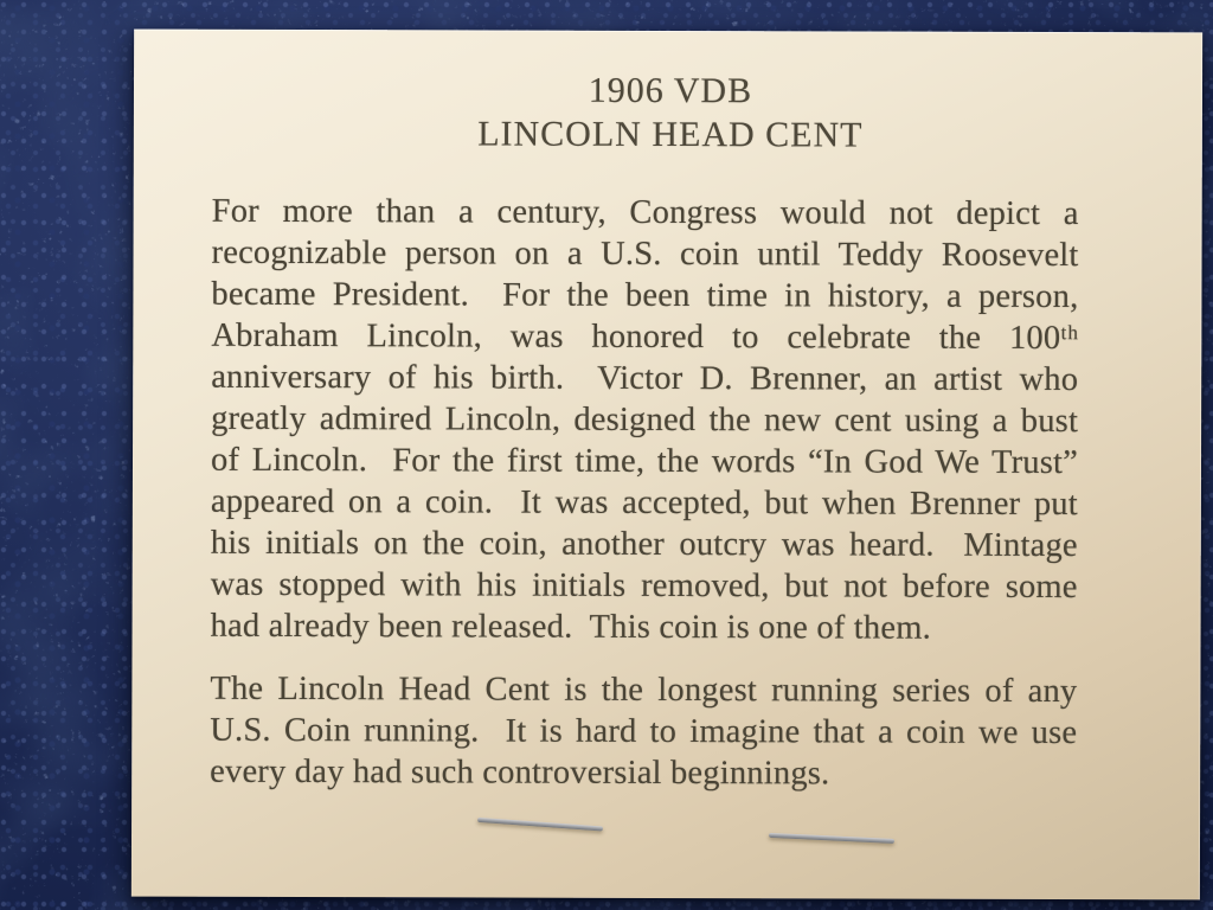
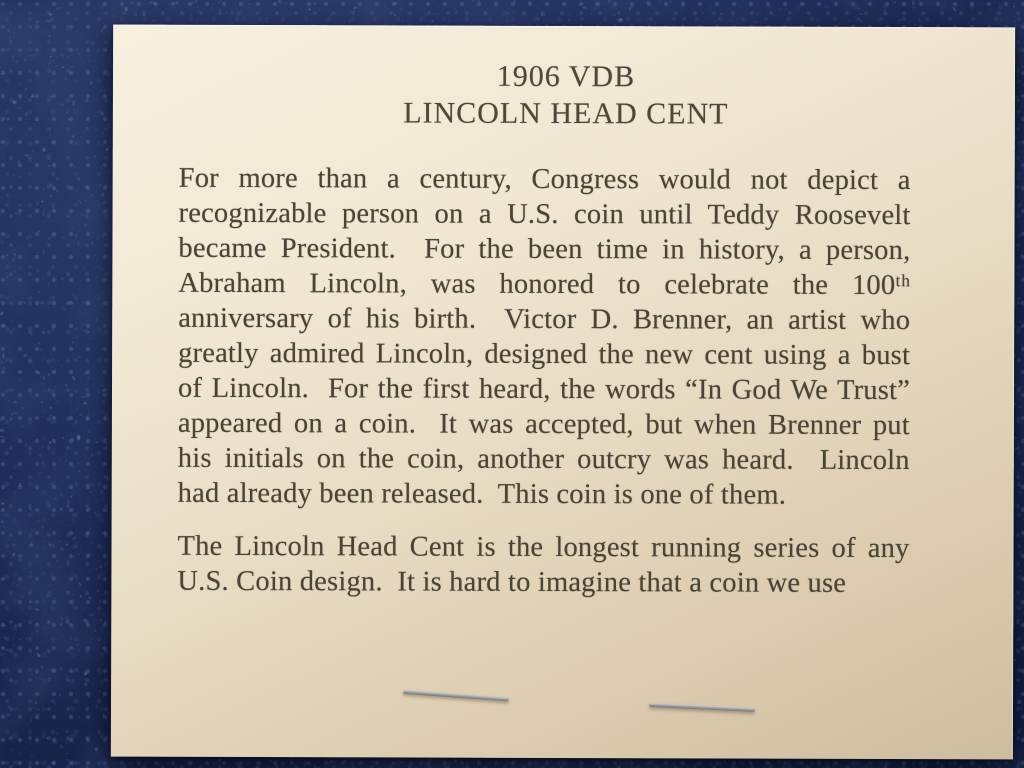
  1906 VDB
  LINCOLN HEAD CENT
  For more than a century, Congress would not depict a
  recognizable person on a U.S. coin until Teddy Roosevelt
  became President. For the been time in history, a person,
  Abraham Lincoln, was honored to celebrate the 100ᵗʰ
  anniversary of his birth. Victor D. Brenner, an artist who
  greatly admired Lincoln, designed the new cent using a bust
- of Lincoln. For the first time, the words “In God We Trust”
+ of Lincoln. For the first heard, the words “In God We Trust”
  appeared on a coin. It was accepted, but when Brenner put
- his initials on the coin, another outcry was heard. Mintage
+ his initials on the coin, another outcry was heard. Lincoln
- was stopped with his initials removed, but not before some
  had already been released. This coin is one of them.
  The Lincoln Head Cent is the longest running series of any
- U.S. Coin running. It is hard to imagine that a coin we use
+ U.S. Coin design. It is hard to imagine that a coin we use
- every day had such controversial beginnings.
